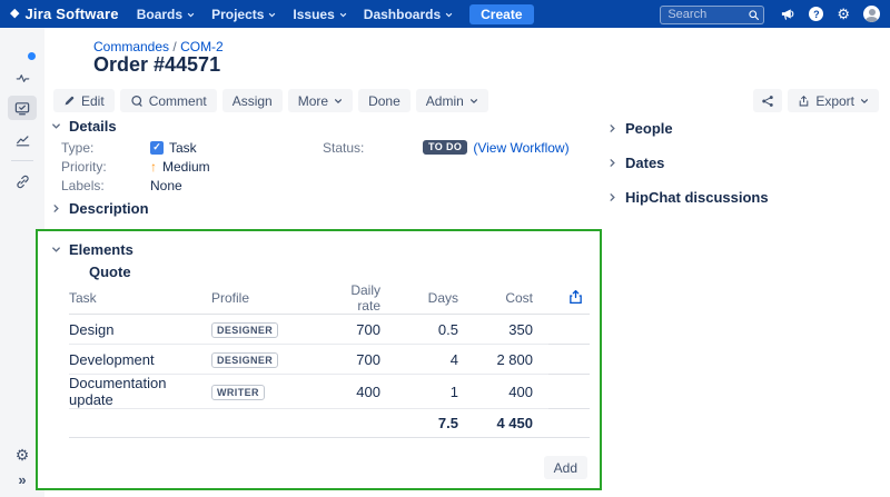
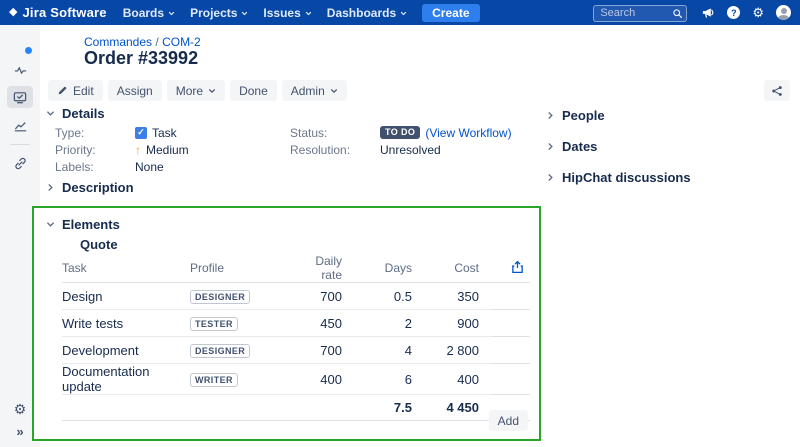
  ◆
  Jira Software
  Boards
  Projects
  Issues
  Dashboards
  Create
  Search
  ?
  ⚙
  ⚙
  »
  Commandes / COM-2
- Order #44571
+ Order #33992
  Edit
- Comment
  Assign
  More
  Done
  Admin
- Export
  Details
  Type:
  ✓
  Task
  Priority:
  ↑
  Medium
  Labels:
  None
  Status:
  TO DO
  (View Workflow)
+ Resolution:
+ Unresolved
  Description
  Elements
  Quote
  Task	Profile	Daily rate	Days	Cost
  Design	DESIGNER	700	0.5	350
+ Write tests	TESTER	450	2	900
  Development	DESIGNER	700	4	2 800
- Documentation update	WRITER	400	1	400
+ Documentation update	WRITER	400	6	400
  			7.5	4 450
  Add
  People
  Dates
  HipChat discussions
